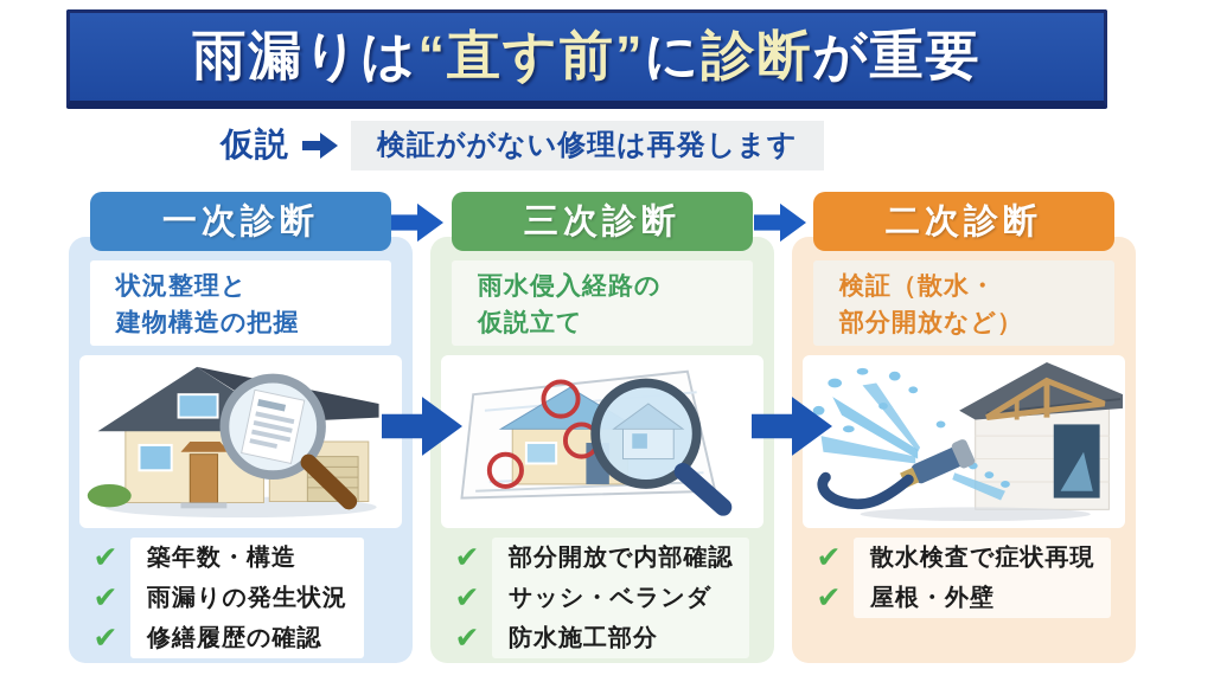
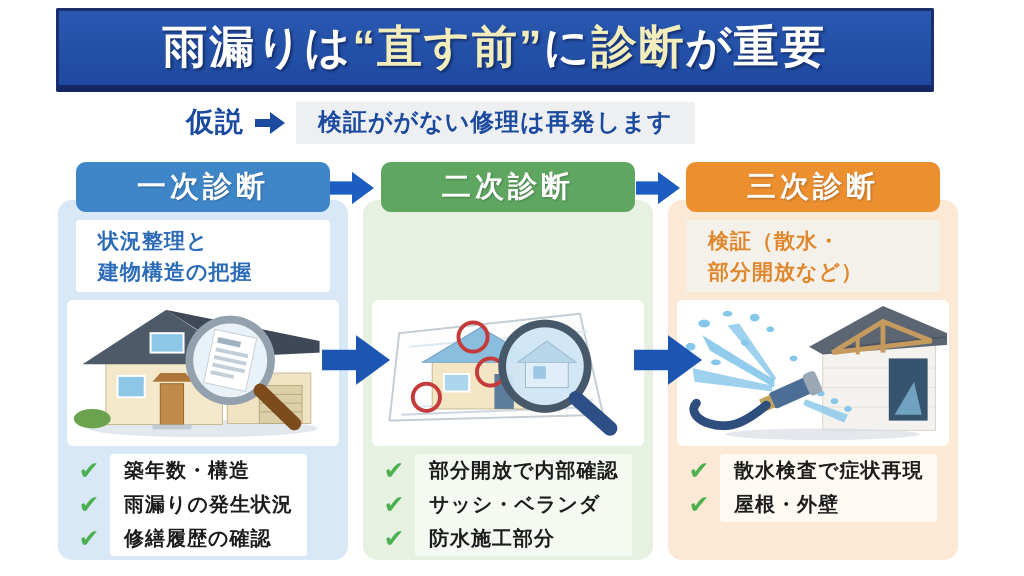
  雨漏りは
  “直す前”
  に
  診断
  が重要
  仮説
  検証ががない修理は再発します
  一次診断
  状況整理と
  建物構造の把握
  ✔
  ✔
  ✔
  築年数・構造
  雨漏りの発生状況
  修繕履歴の確認
- 三次診断
+ 二次診断
- 雨水侵入経路の
- 仮説立て
  ✔
  ✔
  ✔
  部分開放で内部確認
  サッシ・ベランダ
  防水施工部分
- 二次診断
+ 三次診断
  検証（散水・
  部分開放など）
  ✔
  ✔
  散水検査で症状再現
  屋根・外壁
